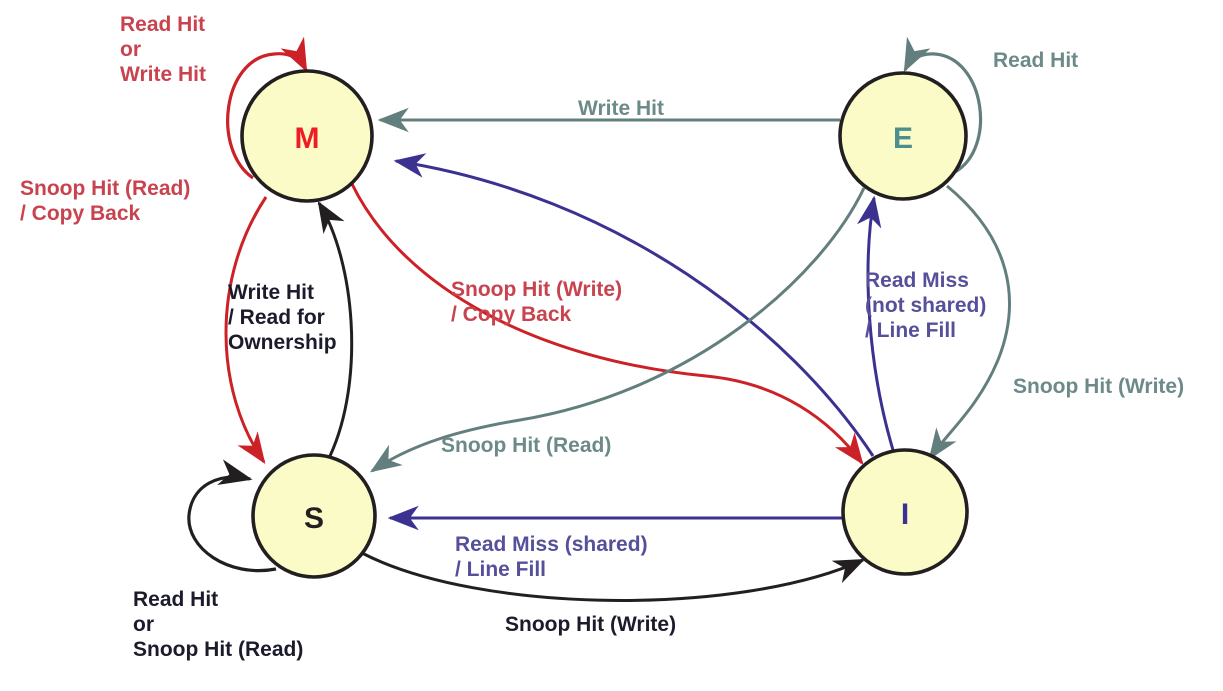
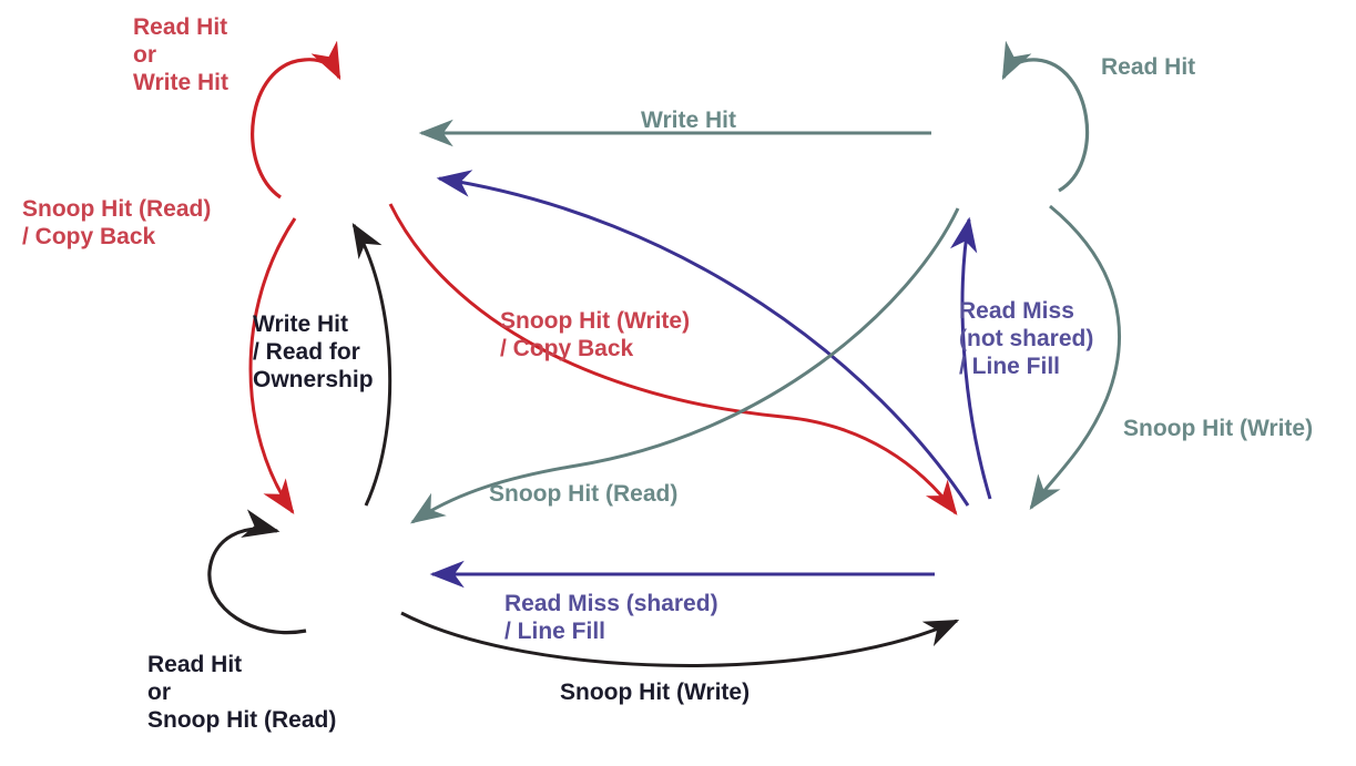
- M
- E
- S
- I
  Read Hit
  or
  Write Hit
  Read Hit
  Snoop Hit (Read)
  / Copy Back
  Write Hit
  Write Hit
  / Read for
  Ownership
  Snoop Hit (Write)
  / Copy Back
  Read Miss
  (not shared)
  / Line Fill
  Snoop Hit (Write)
  Snoop Hit (Read)
  Read Miss (shared)
  / Line Fill
  Read Hit
  or
  Snoop Hit (Read)
  Snoop Hit (Write)
